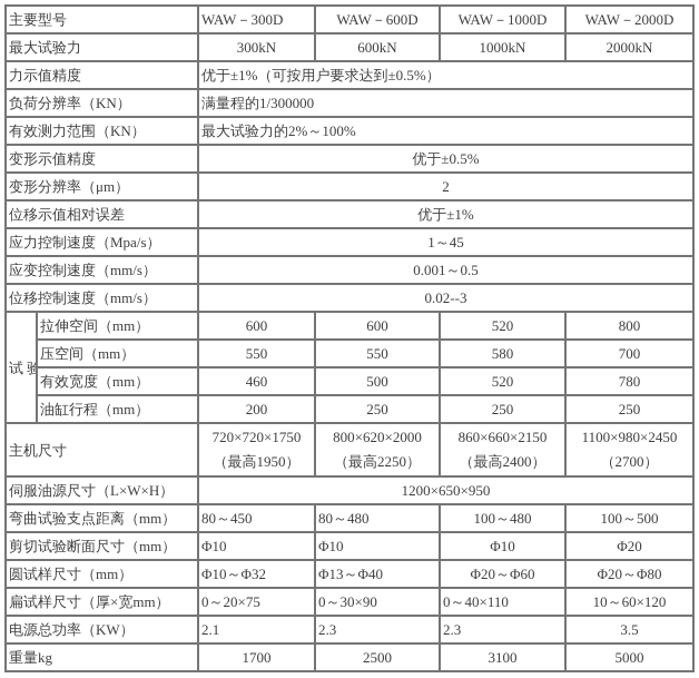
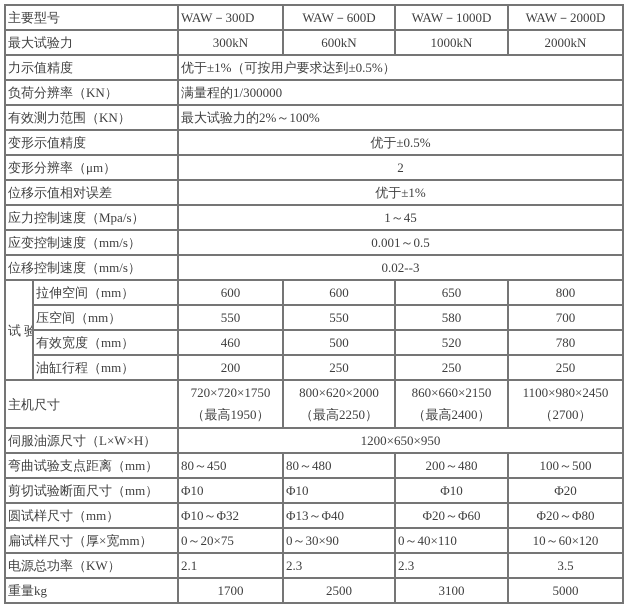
  主要型号	WAW－300D	WAW－600D	WAW－1000D	WAW－2000D
  最大试验力	300kN	600kN	1000kN	2000kN
  力示值精度	优于±1%（可按用户要求达到±0.5%）
  负荷分辨率（KN）	满量程的1/300000
  有效测力范围（KN）	最大试验力的2%～100%
  变形示值精度	优于±0.5%
  变形分辨率（μm）	2
  位移示值相对误差	优于±1%
  应力控制速度（Mpa/s）	1～45
  应变控制速度（mm/s）	0.001～0.5
  位移控制速度（mm/s）	0.02--3
- 试 验	拉伸空间（mm）	600	600	520	800
+ 试 验	拉伸空间（mm）	600	600	650	800
  压空间（mm）	550	550	580	700
  有效宽度（mm）	460	500	520	780
  油缸行程（mm）	200	250	250	250
  主机尺寸	720×720×1750 （最高1950）	800×620×2000 （最高2250）	860×660×2150 （最高2400）	1100×980×2450 （2700）
  伺服油源尺寸（L×W×H）	1200×650×950
- 弯曲试验支点距离（mm）	80～450	80～480	100～480	100～500
+ 弯曲试验支点距离（mm）	80～450	80～480	200～480	100～500
  剪切试验断面尺寸（mm）	Φ10	Φ10	Φ10	Φ20
  圆试样尺寸（mm）	Φ10～Φ32	Φ13～Φ40	Φ20～Φ60	Φ20～Φ80
  扁试样尺寸（厚×宽mm）	0～20×75	0～30×90	0～40×110	10～60×120
  电源总功率（KW）	2.1	2.3	2.3	3.5
  重量kg	1700	2500	3100	5000
